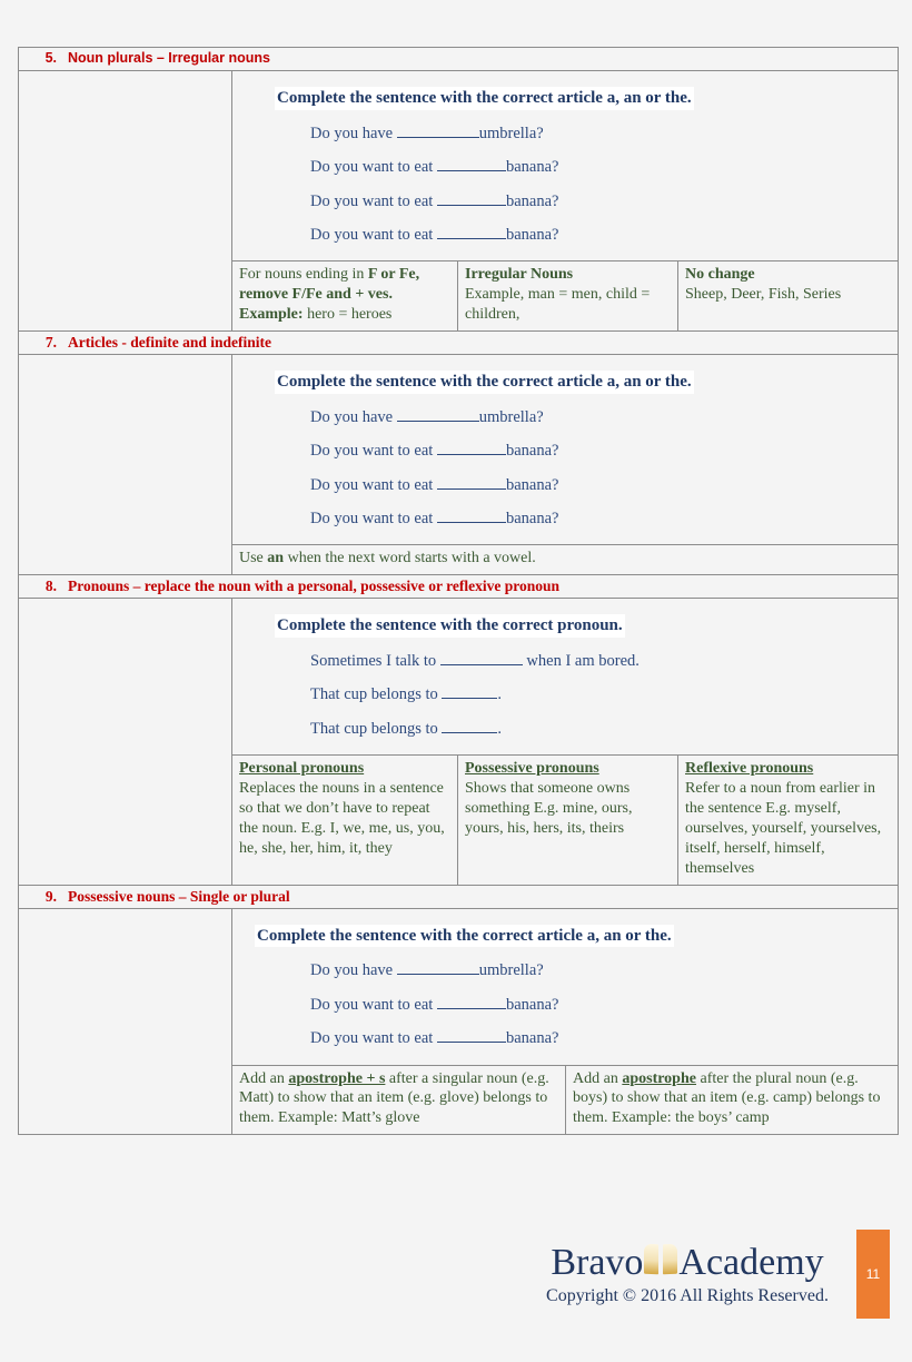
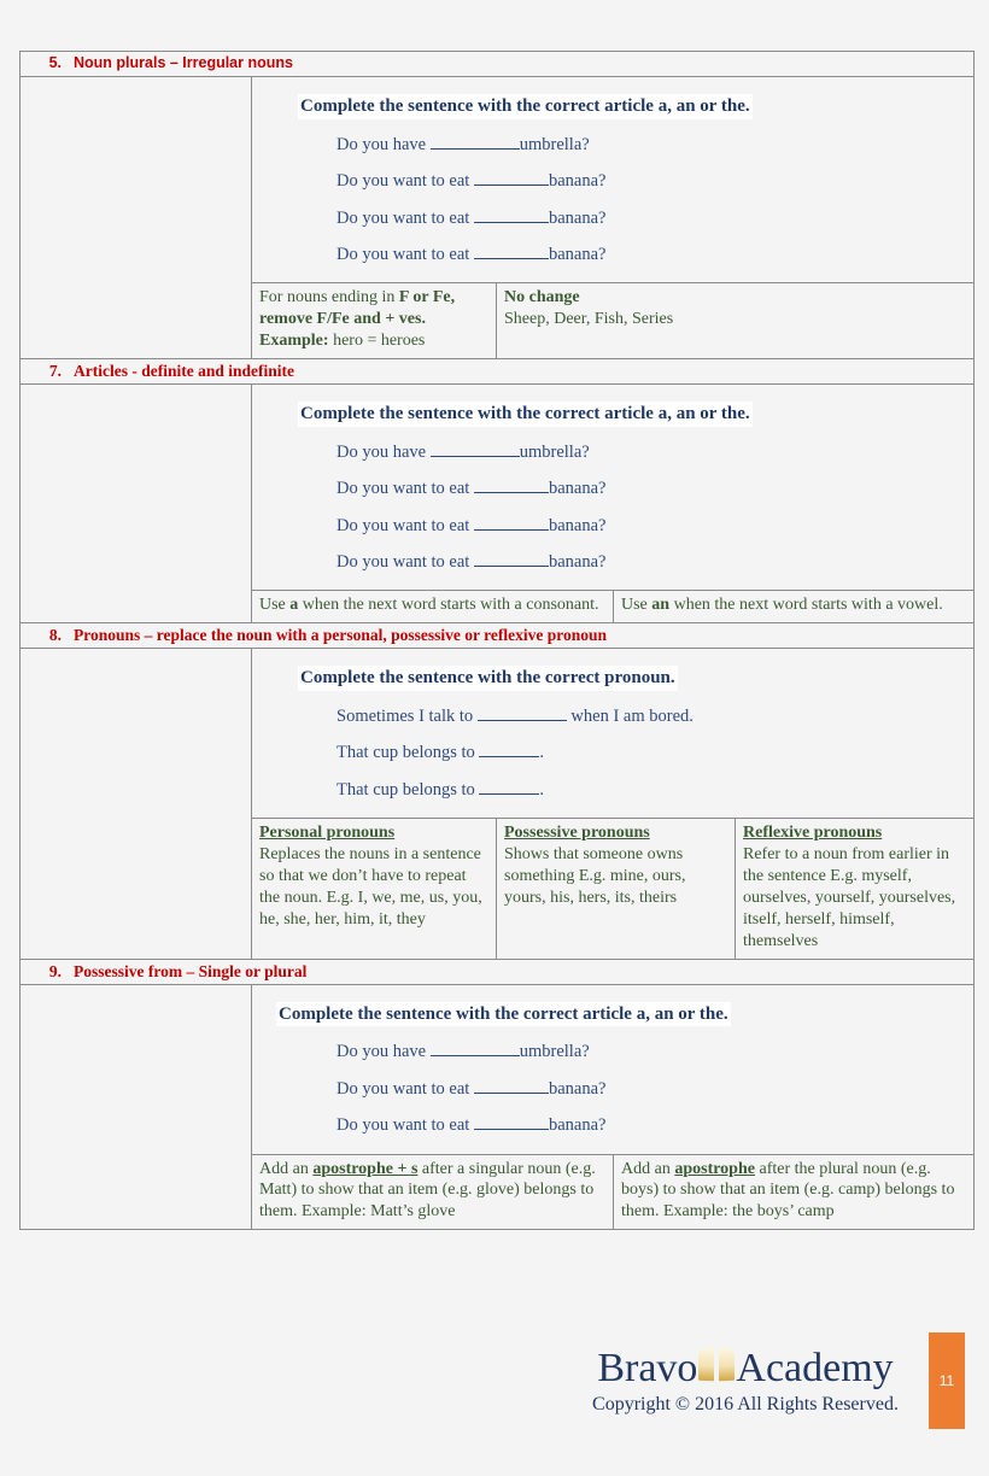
  5. Noun plurals – Irregular nouns
  Complete the sentence with the correct article a, an or the.
  Do you have umbrella?
  Do you want to eat banana?
  Do you want to eat banana?
  Do you want to eat banana?
  For nouns ending in F or Fe, remove F/Fe and + ves. Example: hero = heroes
- Irregular Nouns
- Example, man = men, child = children,
  No change
  Sheep, Deer, Fish, Series
  7. Articles - definite and indefinite
  Complete the sentence with the correct article a, an or the.
  Do you have umbrella?
  Do you want to eat banana?
  Do you want to eat banana?
  Do you want to eat banana?
+ Use a when the next word starts with a consonant.
  Use an when the next word starts with a vowel.
  8. Pronouns – replace the noun with a personal, possessive or reflexive pronoun
  Complete the sentence with the correct pronoun.
  Sometimes I talk to when I am bored.
  That cup belongs to .
  That cup belongs to .
  Personal pronouns
  Replaces the nouns in a sentence so that we don’t have to repeat the noun. E.g. I, we, me, us, you, he, she, her, him, it, they
  Possessive pronouns
  Shows that someone owns something E.g. mine, ours, yours, his, hers, its, theirs
  Reflexive pronouns
  Refer to a noun from earlier in the sentence E.g. myself, ourselves, yourself, yourselves, itself, herself, himself, themselves
- 9. Possessive nouns – Single or plural
+ 9. Possessive from – Single or plural
  Complete the sentence with the correct article a, an or the.
  Do you have umbrella?
  Do you want to eat banana?
  Do you want to eat banana?
  Add an apostrophe + s after a singular noun (e.g. Matt) to show that an item (e.g. glove) belongs to them. Example: Matt’s glove
  Add an apostrophe after the plural noun (e.g. boys) to show that an item (e.g. camp) belongs to them. Example: the boys’ camp
  Bravo
  Academy
  Copyright © 2016 All Rights Reserved.
  11
